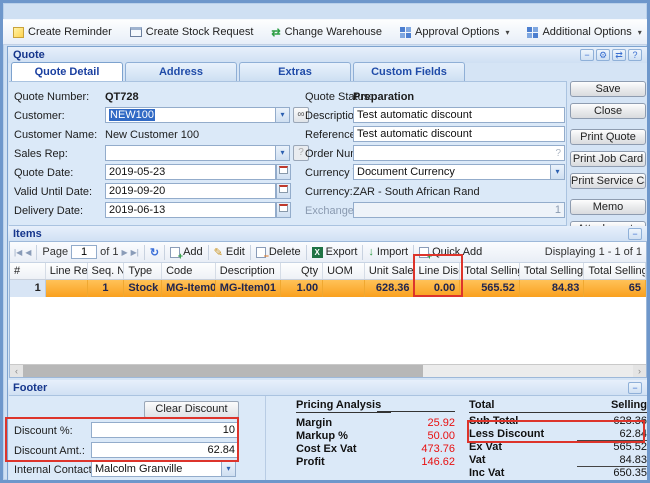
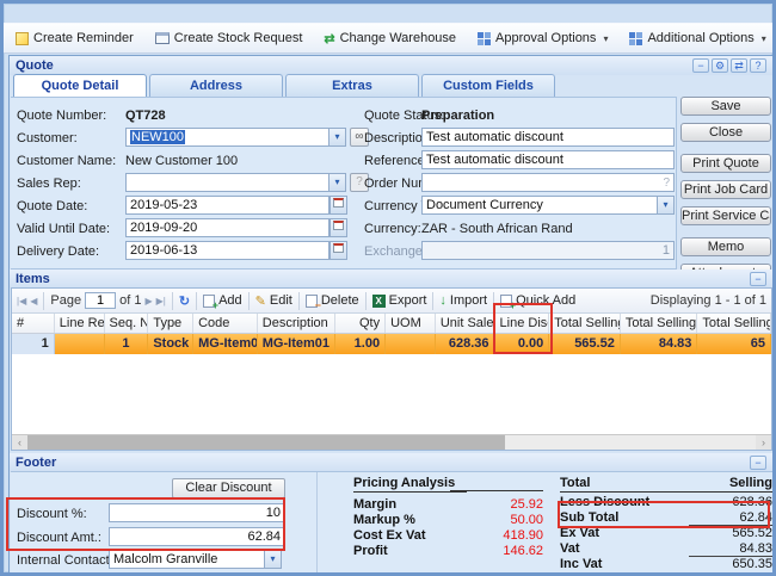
  Create Reminder
  Create Stock Request
  ⇄
  Change Warehouse
  Approval Options
  ▾
  Additional Options
  ▾
  Quote
  −
  ⚙
  ⇄
  ?
  Quote Detail
  Address
  Extras
  Custom Fields
  Quote Number:
  QT728
  Customer:
  NEW100
  ▾
  ∞
  Customer Name:
  New Customer 100
  Sales Rep:
  ▾
  ?
  Quote Date:
  2019-05-23
  Valid Until Date:
  2019-09-20
  Delivery Date:
  2019-06-13
  Quote Status:
  Preparation
  Descriptio
  Test automatic discount
  Referenc
  Test automatic discount
  ?
  Document Currency
  ▾
  Currency:
  ZAR - South African Rand
  1
  Save
  Close
  Print Quote
  Print Job Card
  Print Service C
  Memo
  Items
  −
  |◀
  ◀
  Page
  1
  of 1
  ▶
  ▶|
  ↻
  +
  Add
  ✎
  Edit
  −
  Delete
  X
  Export
  ↓
  Import
  +
  Quick Add
  Displaying 1 - 1 of 1
  #
  Line Re
  Seq. N
  Type
  Code
  Description
  Qty
  UOM
  Unit Sale
  Line Dis
  Total Sellin
  Total Selling
  Total Selling
  1
  1
  Stock
  MG-Item0
  MG-Item01
  1.00
  628.36
  0.00
  565.52
  84.83
  65
  ‹
  ›
  Footer
  −
  Clear Discount
  Discount %:
  10
  Discount Amt.:
  62.84
  Internal Contac
  Malcolm Granville
  ▾
  Pricing Analysis
  Margin
  25.92
  Markup %
  50.00
  Cost Ex Vat
- 473.76
+ 418.90
  Profit
  146.62
  Total
  Selling
- Sub Total
+ Less Discount
  628.36
- Less Discount
+ Sub Total
  62.84
  Ex Vat
  565.52
  Vat
  84.83
  Inc Vat
  650.35
